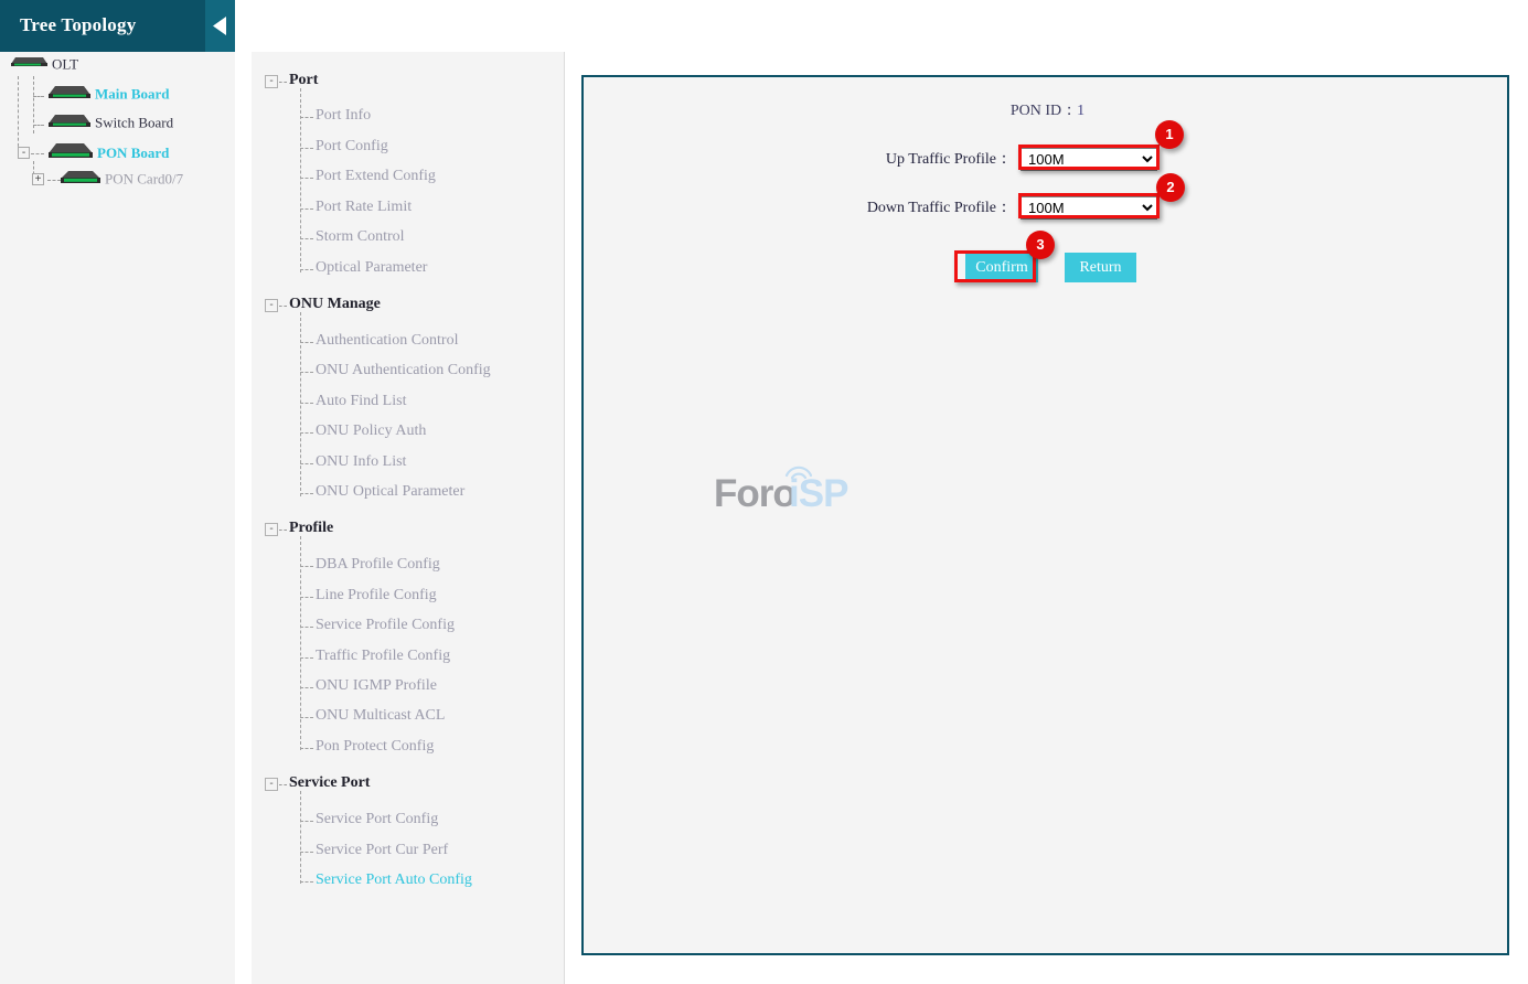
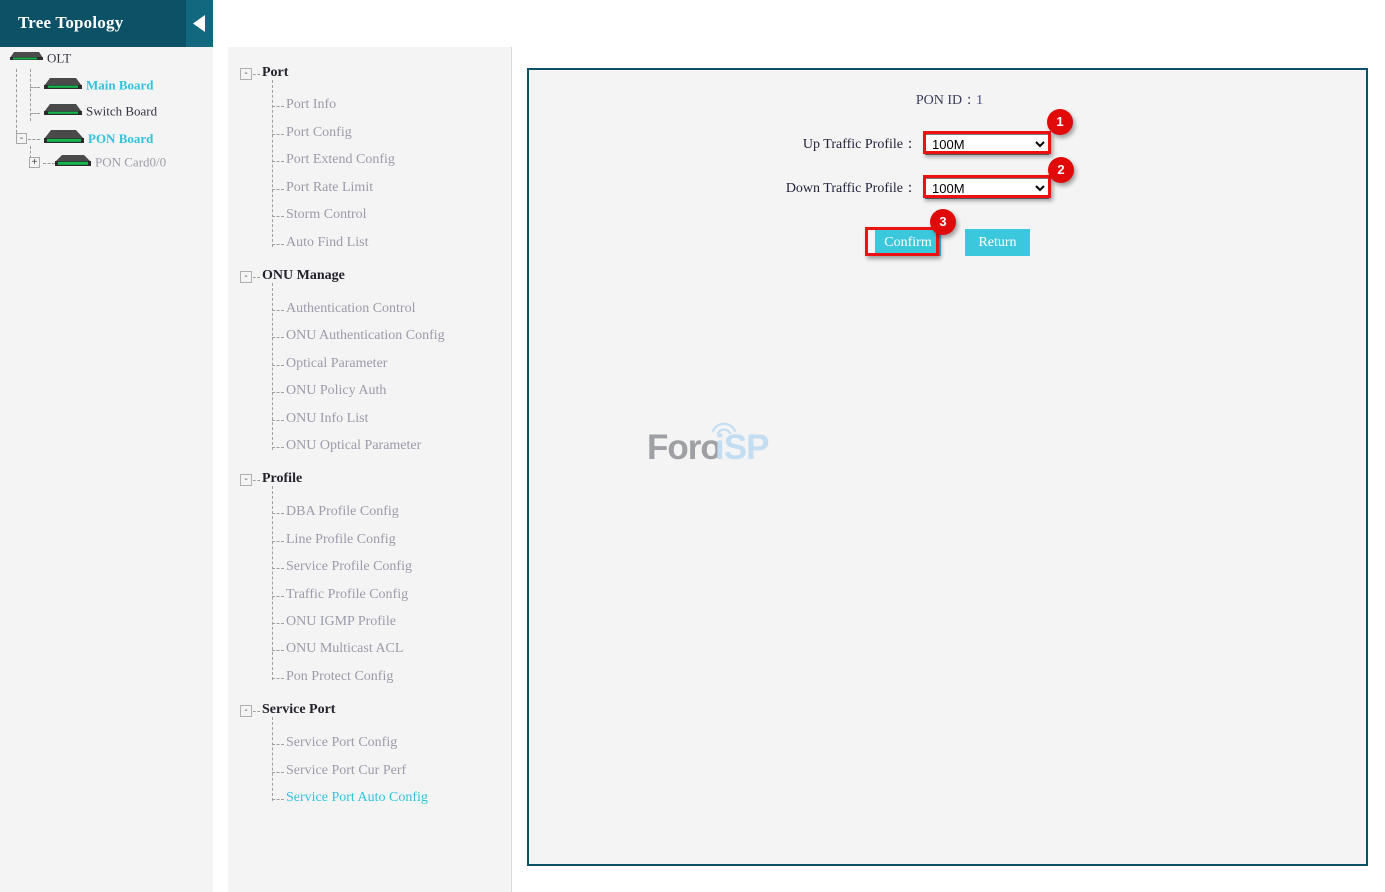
  Tree Topology
  OLT
  Main Board
  Switch Board
  -
  PON Board
  +
- PON Card0/7
+ PON Card0/0
  -
  Port
  Port Info
  Port Config
  Port Extend Config
  Port Rate Limit
  Storm Control
- Optical Parameter
+ Auto Find List
  -
  ONU Manage
  Authentication Control
  ONU Authentication Config
- Auto Find List
+ Optical Parameter
  ONU Policy Auth
  ONU Info List
  ONU Optical Parameter
  -
  Profile
  DBA Profile Config
  Line Profile Config
  Service Profile Config
  Traffic Profile Config
  ONU IGMP Profile
  ONU Multicast ACL
  Pon Protect Config
  -
  Service Port
  Service Port Config
  Service Port Cur Perf
  Service Port Auto Config
  PON ID：1
  Up Traffic Profile：
  100M
  Down Traffic Profile：
  100M
  Confirm
  Return
  Foro
  iSP
  1
  2
  3
